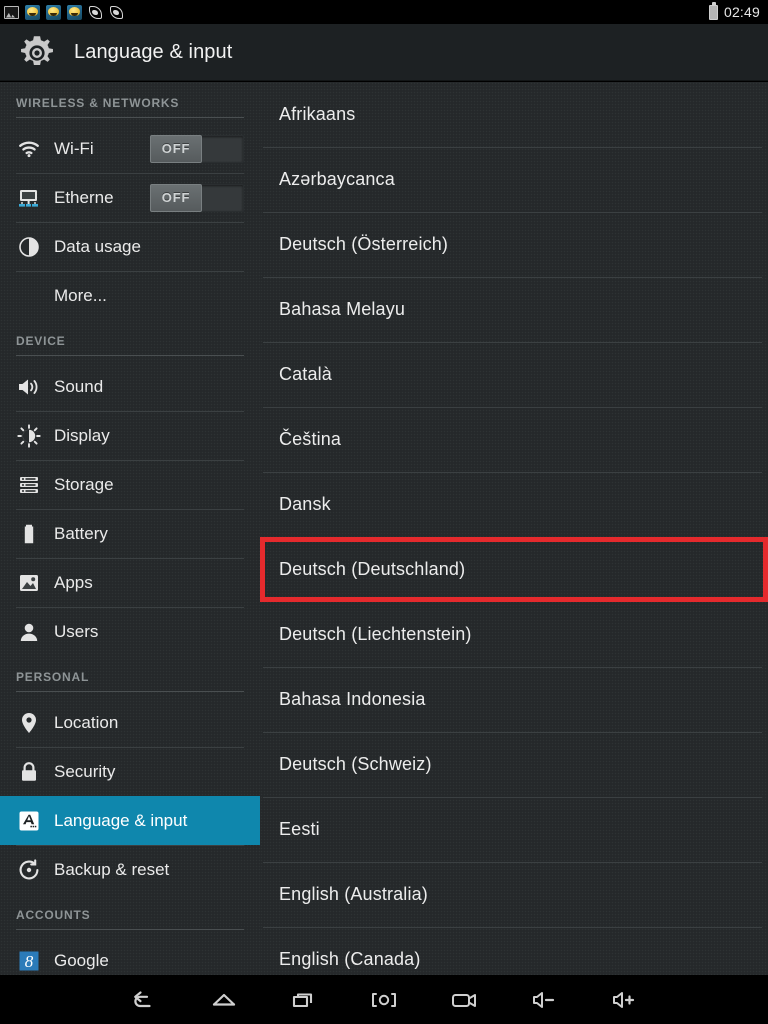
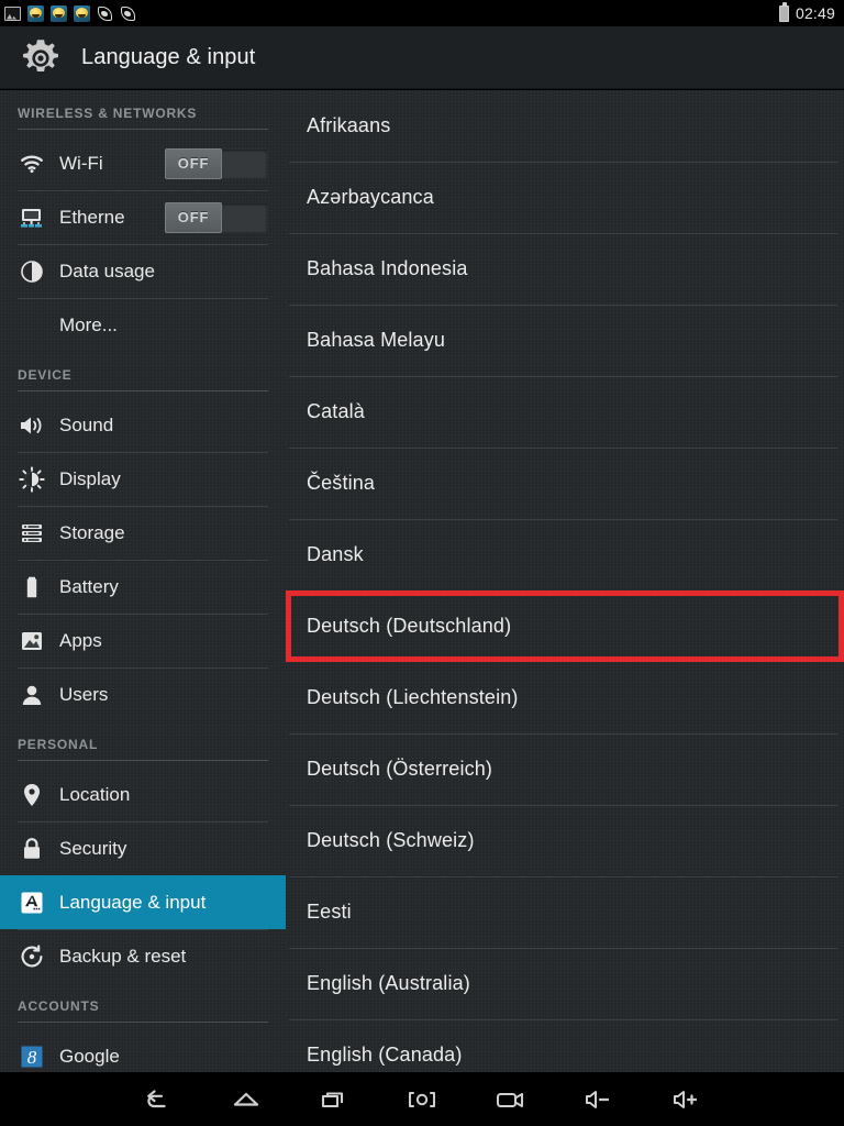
  02:49
  Language & input
  WIRELESS & NETWORKS
  Wi-Fi
  OFF
  Etherne
  OFF
  Data usage
  More...
  DEVICE
  Sound
  Display
  Storage
  Battery
  Apps
  Users
  PERSONAL
  Location
  Security
  Language & input
  Backup & reset
  ACCOUNTS
  8
  Google
  Afrikaans
  Azərbaycanca
- Deutsch (Österreich)
+ Bahasa Indonesia
  Bahasa Melayu
  Català
  Čeština
  Dansk
  Deutsch (Deutschland)
  Deutsch (Liechtenstein)
- Bahasa Indonesia
+ Deutsch (Österreich)
  Deutsch (Schweiz)
  Eesti
  English (Australia)
  English (Canada)
